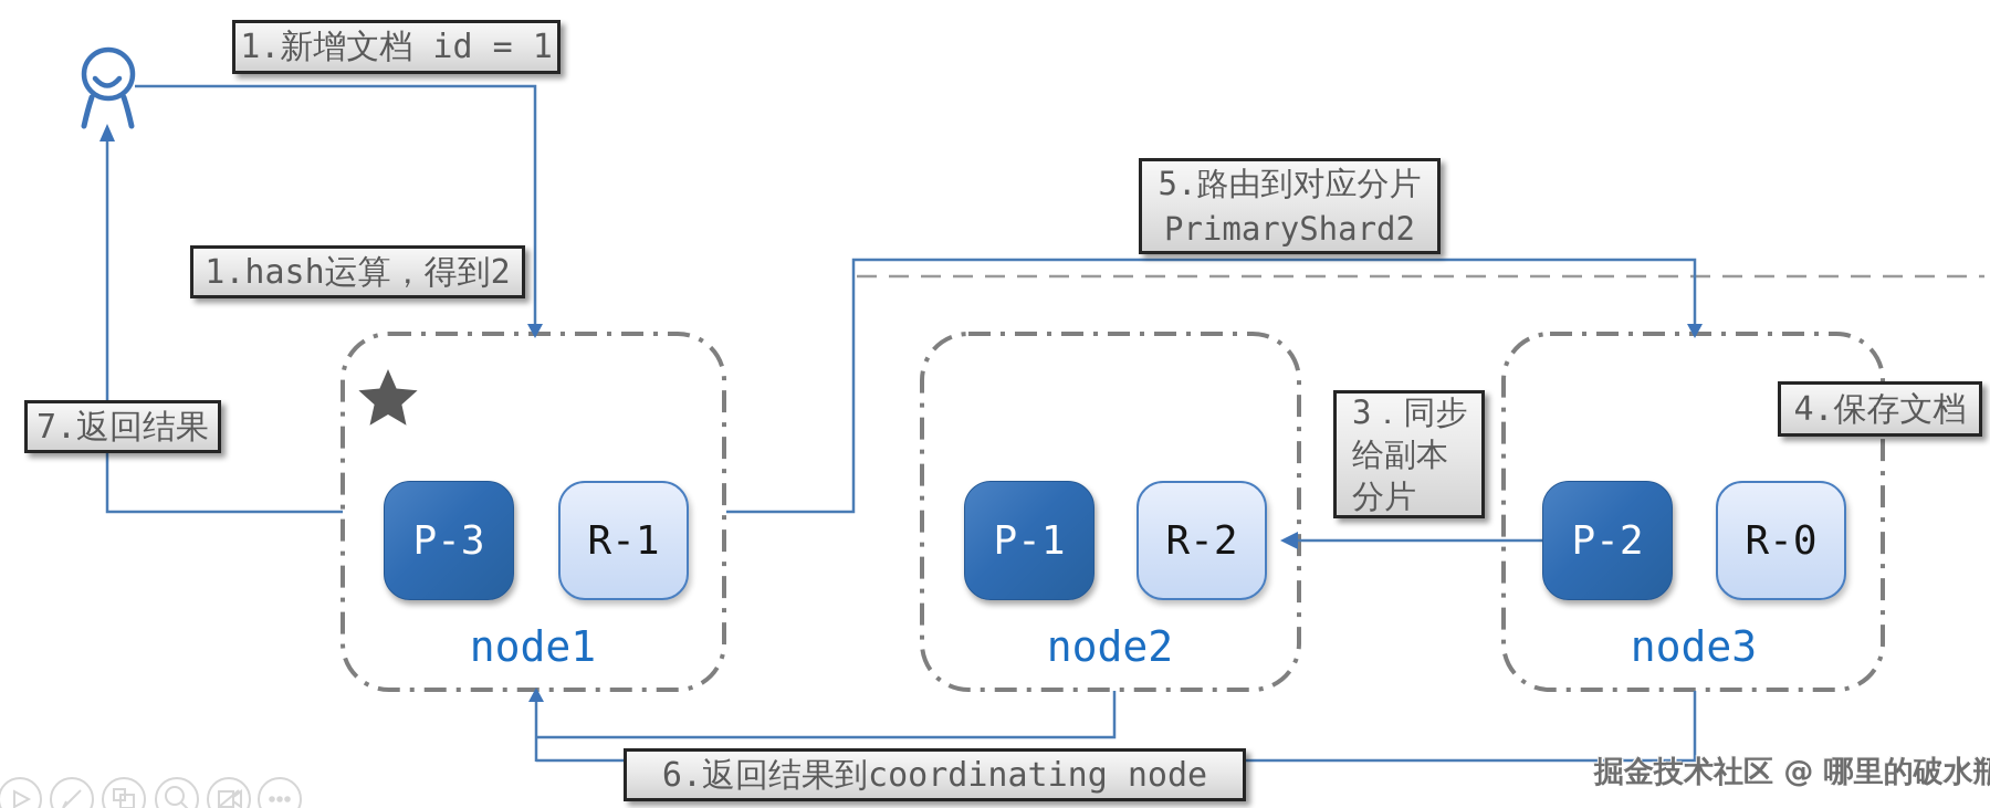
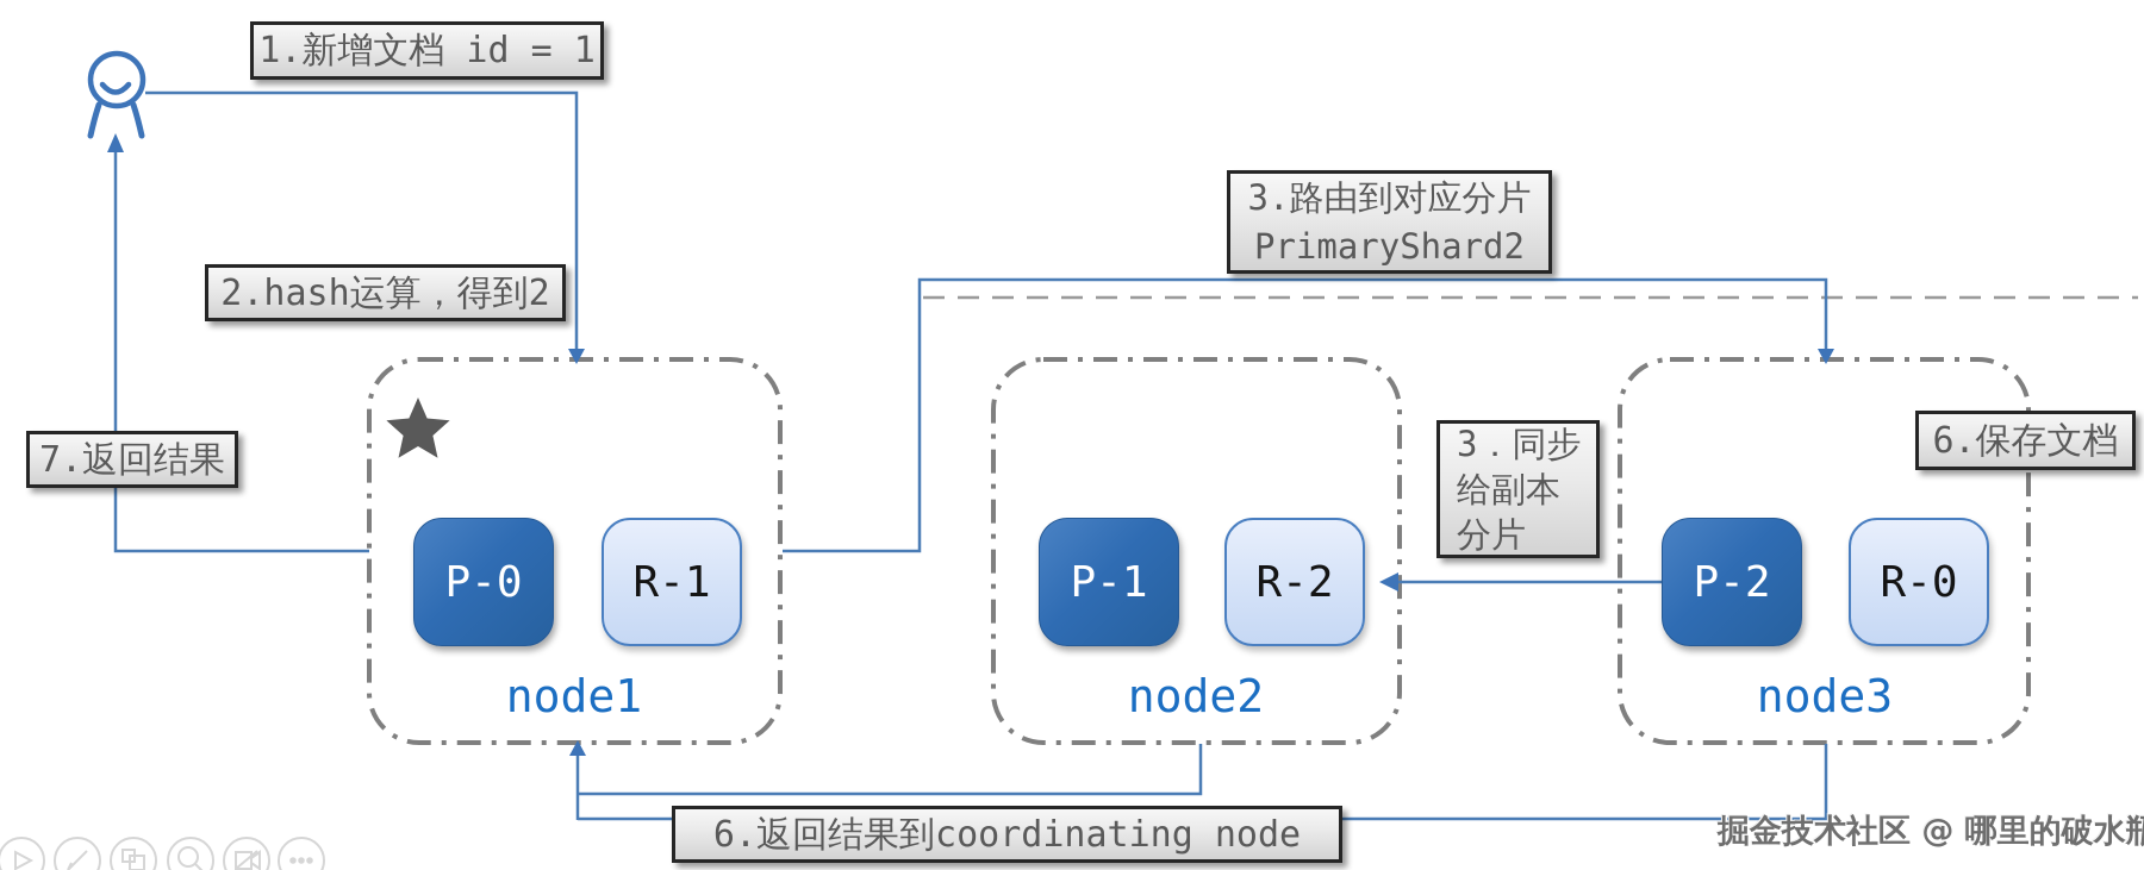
  1.新增文档 id = 1
- 1.hash运算，得到2
+ 2.hash运算，得到2
- 5.路由到对应分片
+ 3.路由到对应分片
  PrimaryShard2
- 4.保存文档
+ 6.保存文档
  3．同步
  给副本
  分片
  6.返回结果到coordinating node
  7.返回结果
- P-3
+ P-0
  R-1
  P-1
  R-2
  P-2
  R-0
  node1
  node2
  node3
  掘金技术社区 @ 哪里的破水瓶
